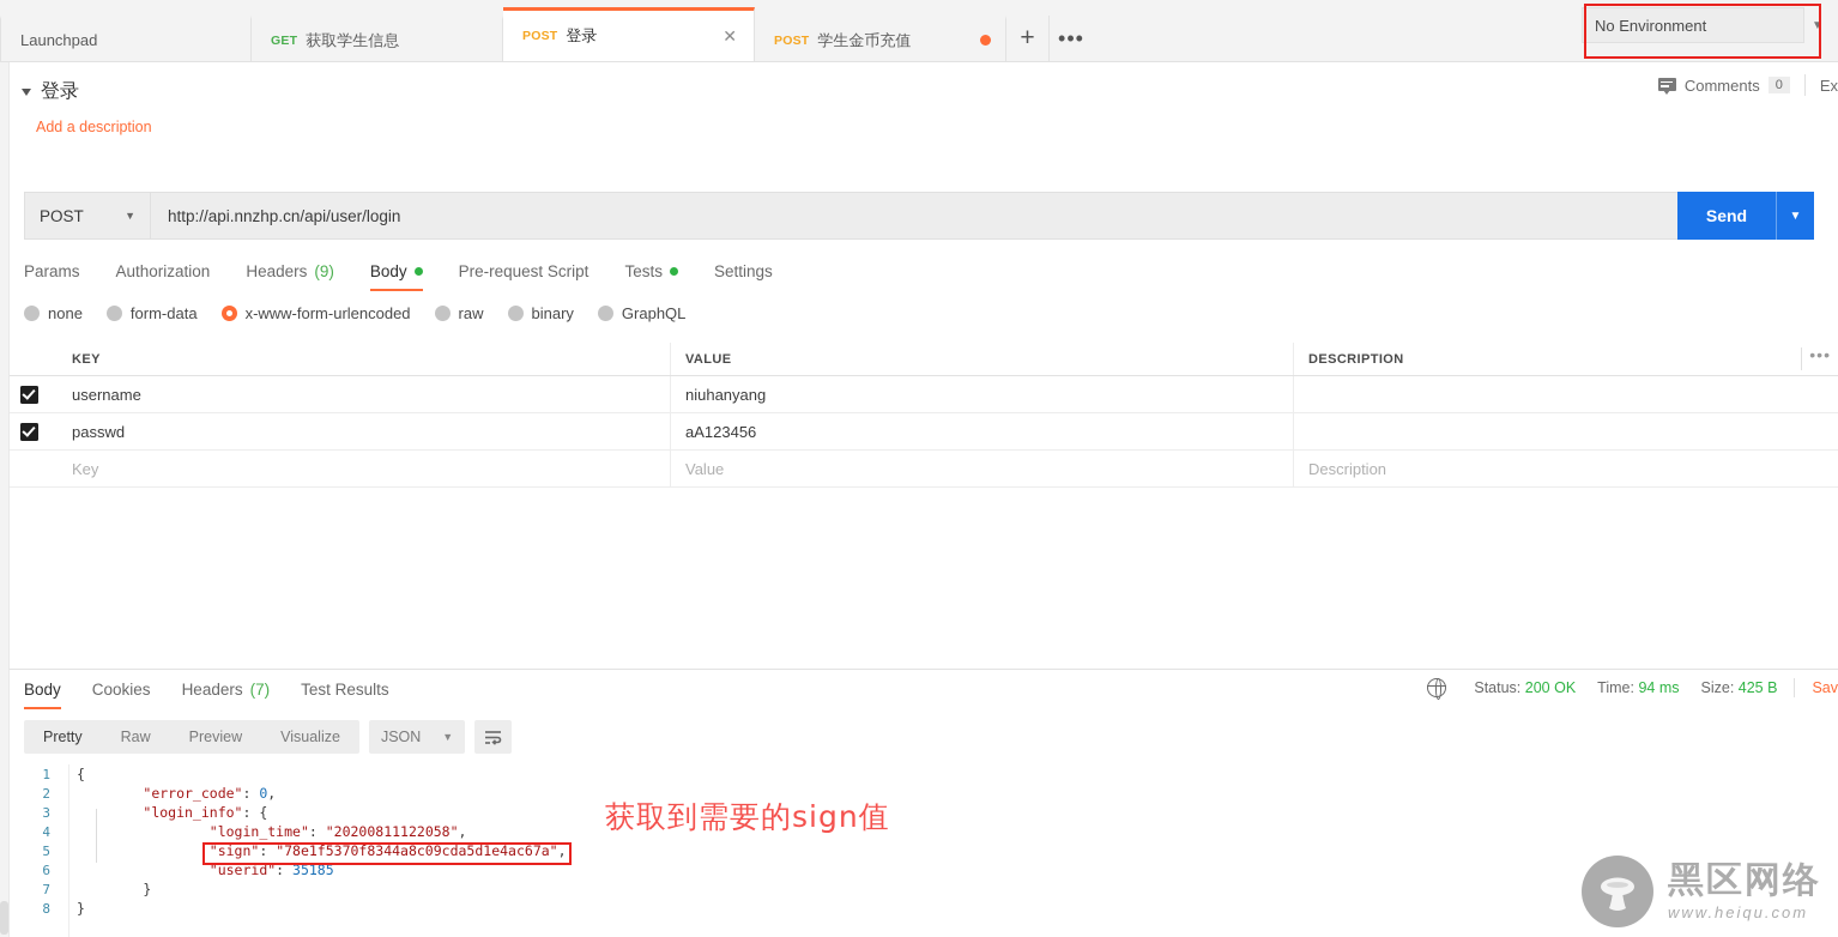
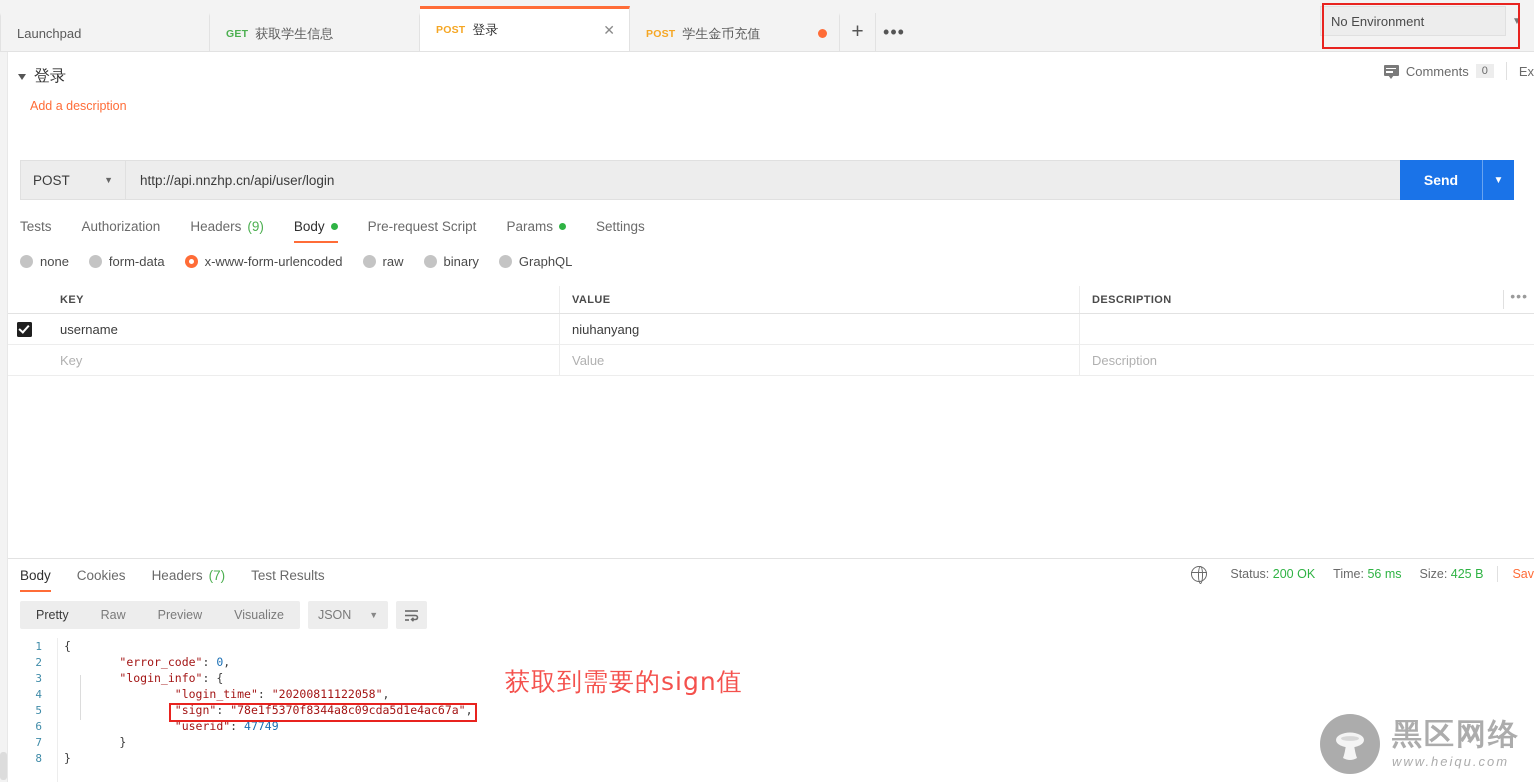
  Launchpad
  GET
  获取学生信息
  POST
  登录
  ✕
  POST
  学生金币充值
  +
  •••
  No Environment
  ▼
  登录
  Add a description
  Comments
  0
  Ex
  POST
  ▼
  http://api.nnzhp.cn/api/user/login
  Send
  ▼
- Params
+ Tests
  Authorization
  Headers
  (9)
  Body
  Pre-request Script
- Tests
+ Params
  Settings
  none
  form-data
  x-www-form-urlencoded
  raw
  binary
  GraphQL
  KEY
  VALUE
  DESCRIPTION
  •••
  username
  niuhanyang
- passwd
- aA123456
  Key
  Value
  Description
  Body
  Cookies
  Headers
  (7)
  Test Results
  Status: 200 OK
- Time: 94 ms
+ Time: 56 ms
  Size: 425 B
  Sav
  Pretty
  Raw
  Preview
  Visualize
  JSON
  ▼
  1
  {
  2
  "error_code": 0,
  3
  "login_info": {
  4
  "login_time": "20200811122058",
  5
  "sign": "78e1f5370f8344a8c09cda5d1e4ac67a",
  6
- "userid": 35185
+ "userid": 47749
  7
  }
  8
  }
  获取到需要的sign值
  黑区网络
  www.heiqu.com
